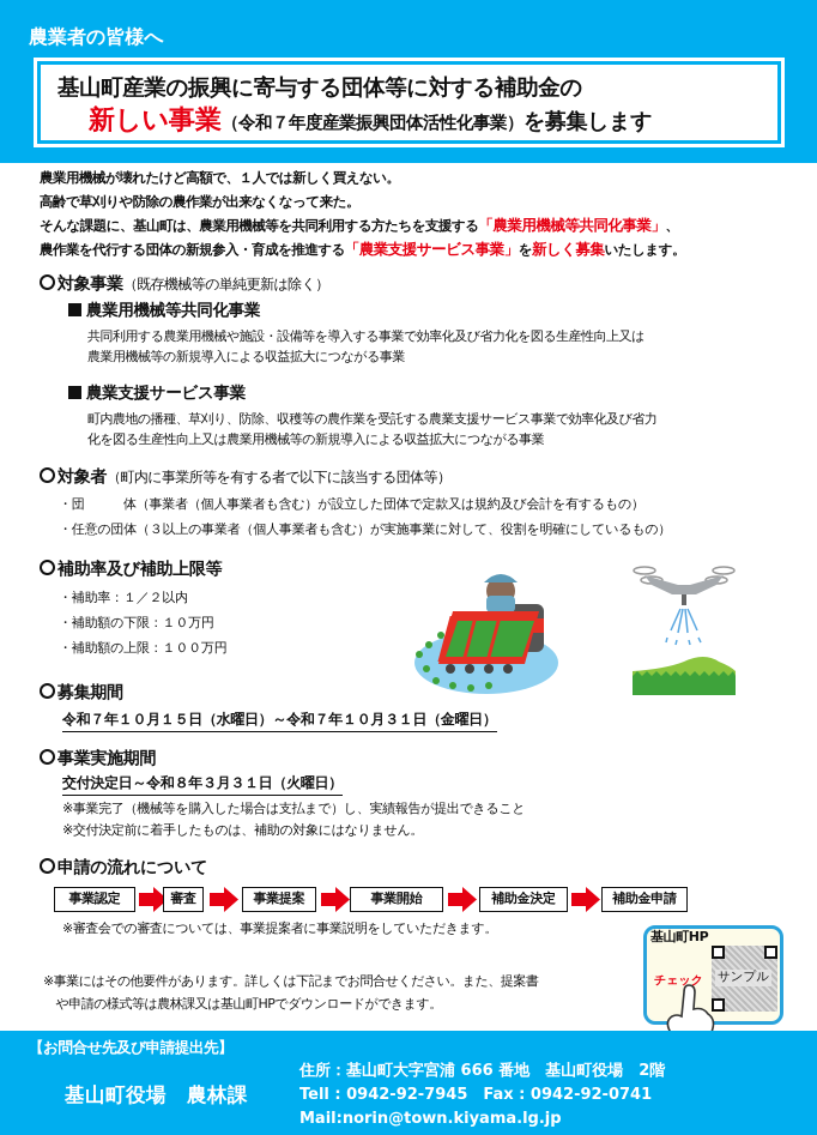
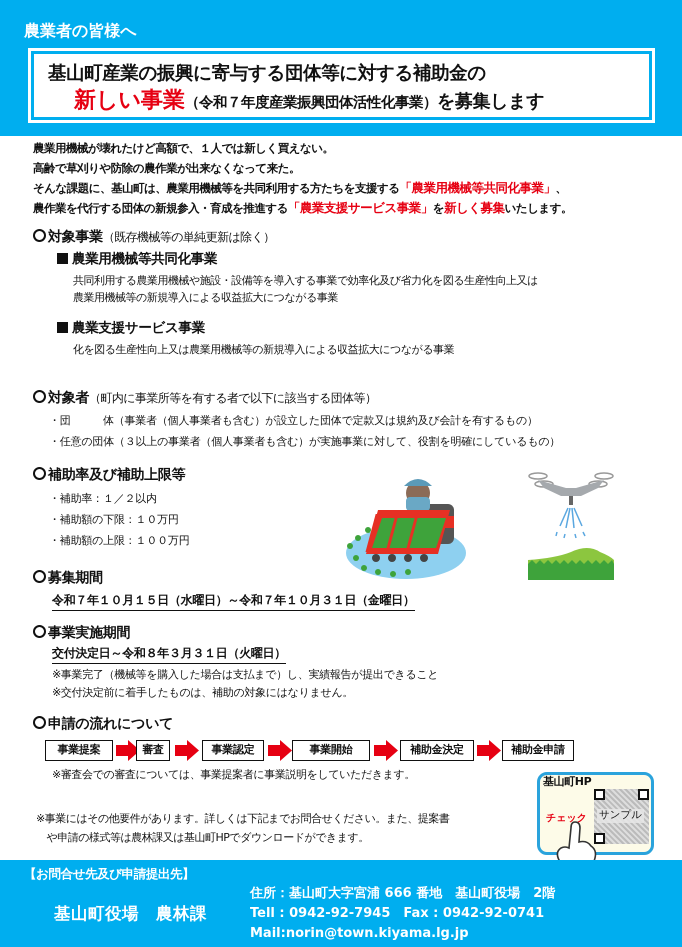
  農業者の皆様へ
  基山町産業の振興に寄与する団体等に対する補助金の
  新しい事業（令和７年度産業振興団体活性化事業）を募集します
  農業用機械が壊れたけど高額で、１人では新しく買えない。
  高齢で草刈りや防除の農作業が出来なくなって来た。
  そんな課題に、基山町は、農業用機械等を共同利用する方たちを支援する「農業用機械等共同化事業」、
  農作業を代行する団体の新規参入・育成を推進する「農業支援サービス事業」を新しく募集いたします。
  対象事業（既存機械等の単純更新は除く）
  農業用機械等共同化事業
  共同利用する農業用機械や施設・設備等を導入する事業で効率化及び省力化を図る生産性向上又は
  農業用機械等の新規導入による収益拡大につながる事業
  農業支援サービス事業
- 町内農地の播種、草刈り、防除、収穫等の農作業を受託する農業支援サービス事業で効率化及び省力
  化を図る生産性向上又は農業用機械等の新規導入による収益拡大につながる事業
  対象者（町内に事業所等を有する者で以下に該当する団体等）
  ・団 体（事業者（個人事業者も含む）が設立した団体で定款又は規約及び会計を有するもの）
  ・任意の団体（３以上の事業者（個人事業者も含む）が実施事業に対して、役割を明確にしているもの）
  補助率及び補助上限等
  ・補助率：１／２以内
  ・補助額の下限：１０万円
  ・補助額の上限：１００万円
  募集期間
  令和７年１０月１５日（水曜日）～令和７年１０月３１日（金曜日）
  事業実施期間
  交付決定日～令和８年３月３１日（火曜日）
  ※事業完了（機械等を購入した場合は支払まで）し、実績報告が提出できること
  ※交付決定前に着手したものは、補助の対象にはなりません。
  申請の流れについて
- 事業認定
+ 事業提案
  審査
- 事業提案
+ 事業認定
  事業開始
  補助金決定
  補助金申請
  ※審査会での審査については、事業提案者に事業説明をしていただきます。
  ※事業にはその他要件があります。詳しくは下記までお問合せください。また、提案書
  や申請の様式等は農林課又は基山町HPでダウンロードができます。
  基山町HP
  チェック
  サンプル
  【お問合せ先及び申請提出先】
  基山町役場 農林課
  住所：基山町大字宮浦 666 番地 基山町役場 2階
  Tell : 0942-92-7945 Fax : 0942-92-0741
  Mail:norin@town.kiyama.lg.jp
